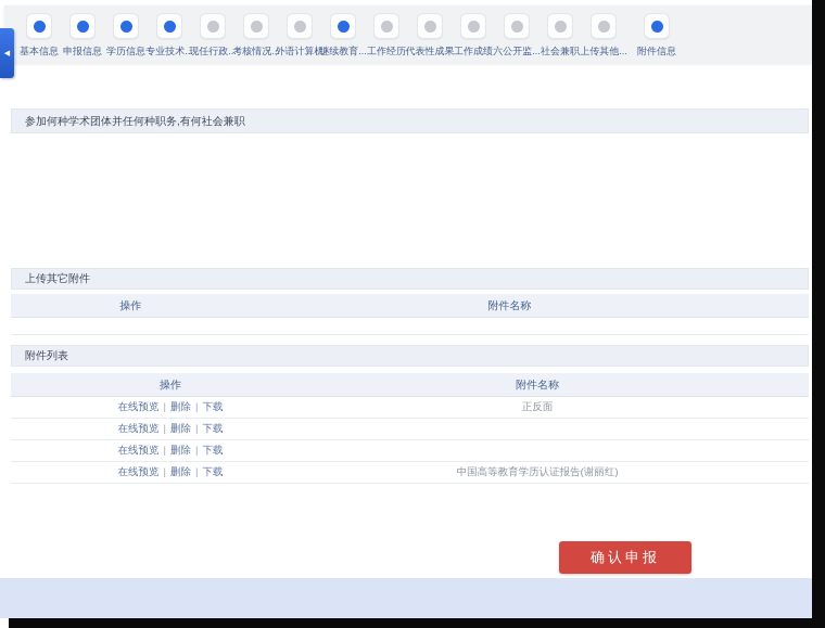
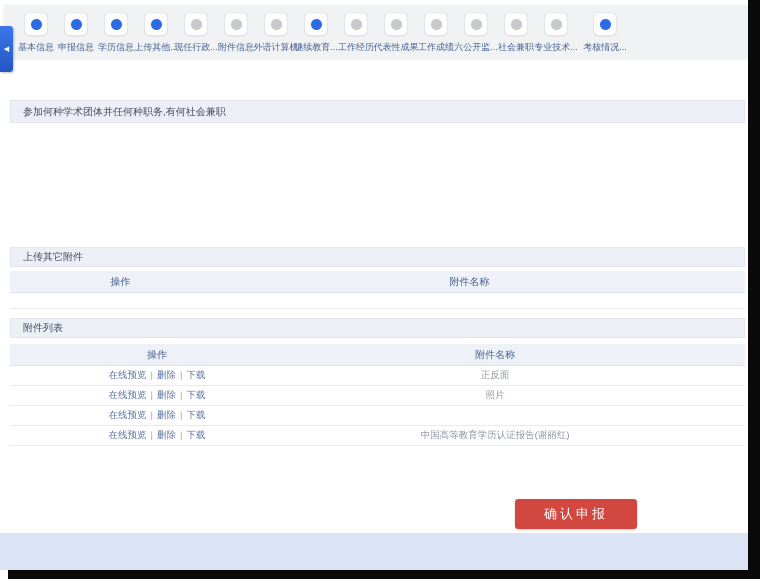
  基本信息
  申报信息
  学历信息
- 专业技术...
+ 上传其他...
  现任行政...
- 考核情况...
+ 附件信息
  外语计算机
  继续教育...
  工作经历
  代表性成果
  工作成绩
  六公开监...
  社会兼职
- 上传其他...
+ 专业技术...
- 附件信息
+ 考核情况...
  参加何种学术团体并任何种职务,有何社会兼职
  上传其它附件
  操作
  附件名称
  附件列表
  操作
  附件名称
  在线预览 | 删除 | 下载
  正反面
  在线预览 | 删除 | 下载
+ 照片
  在线预览 | 删除 | 下载
  在线预览 | 删除 | 下载
  中国高等教育学历认证报告(谢丽红)
  确认申报
